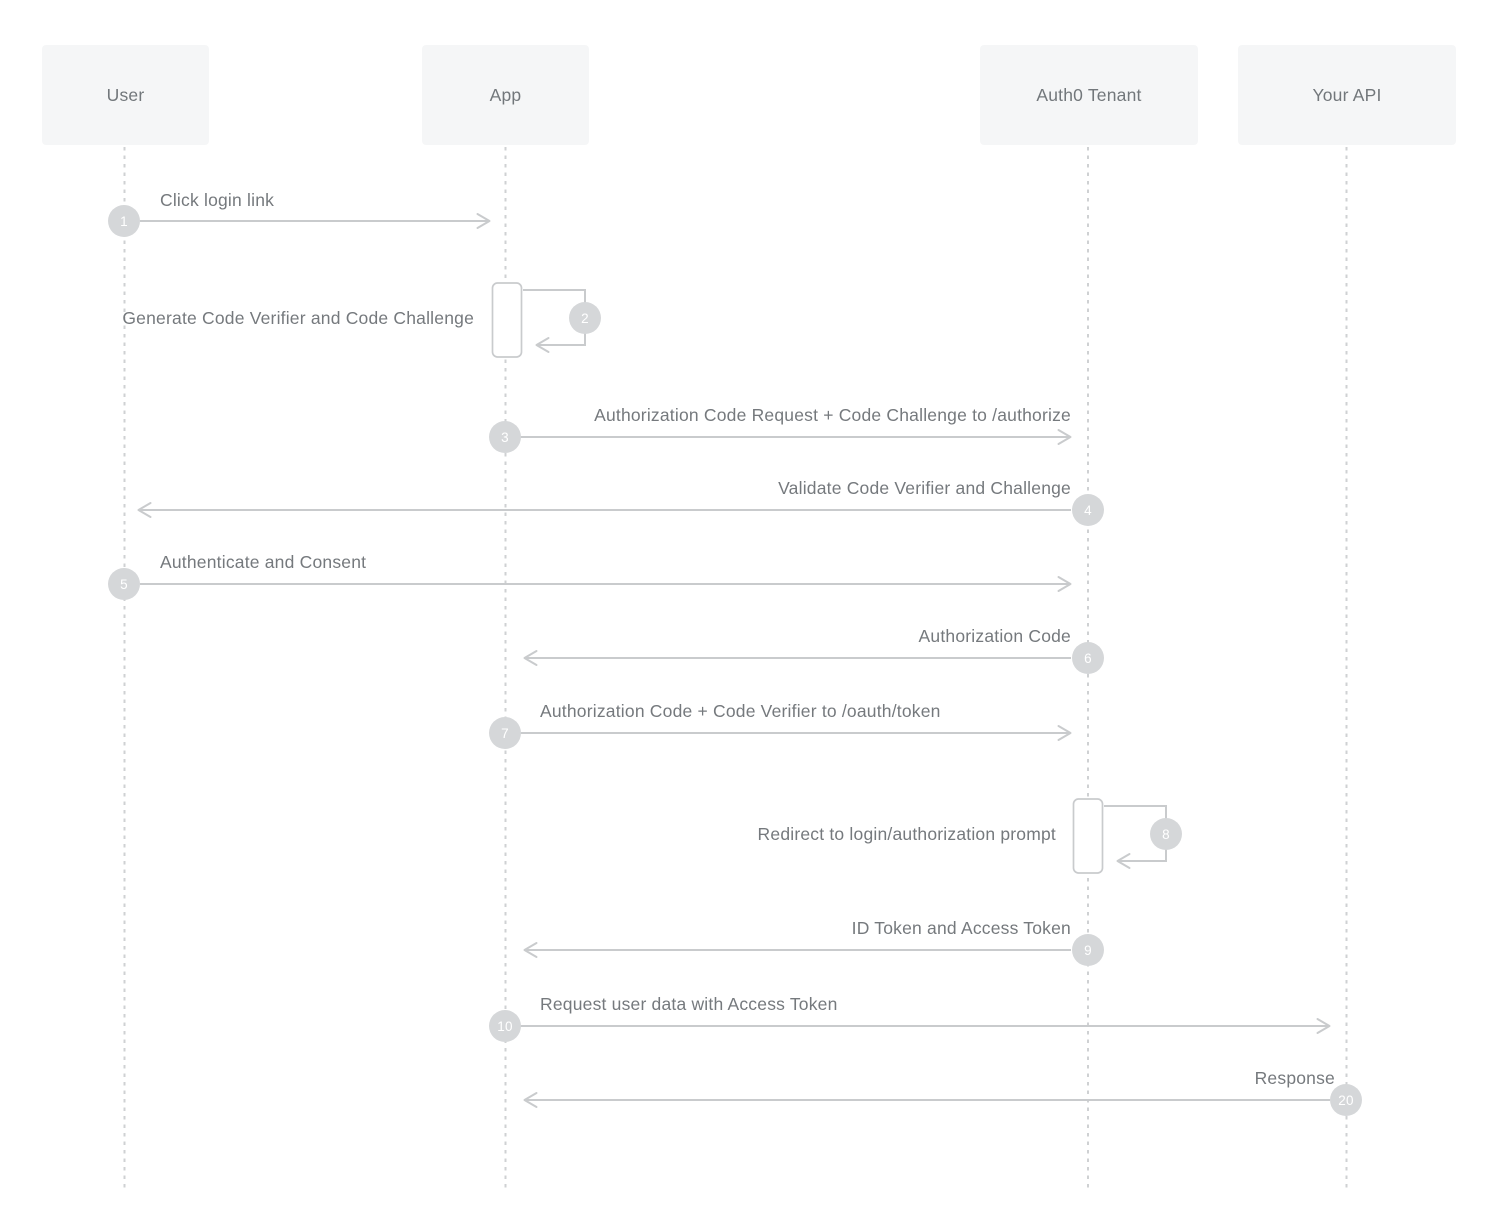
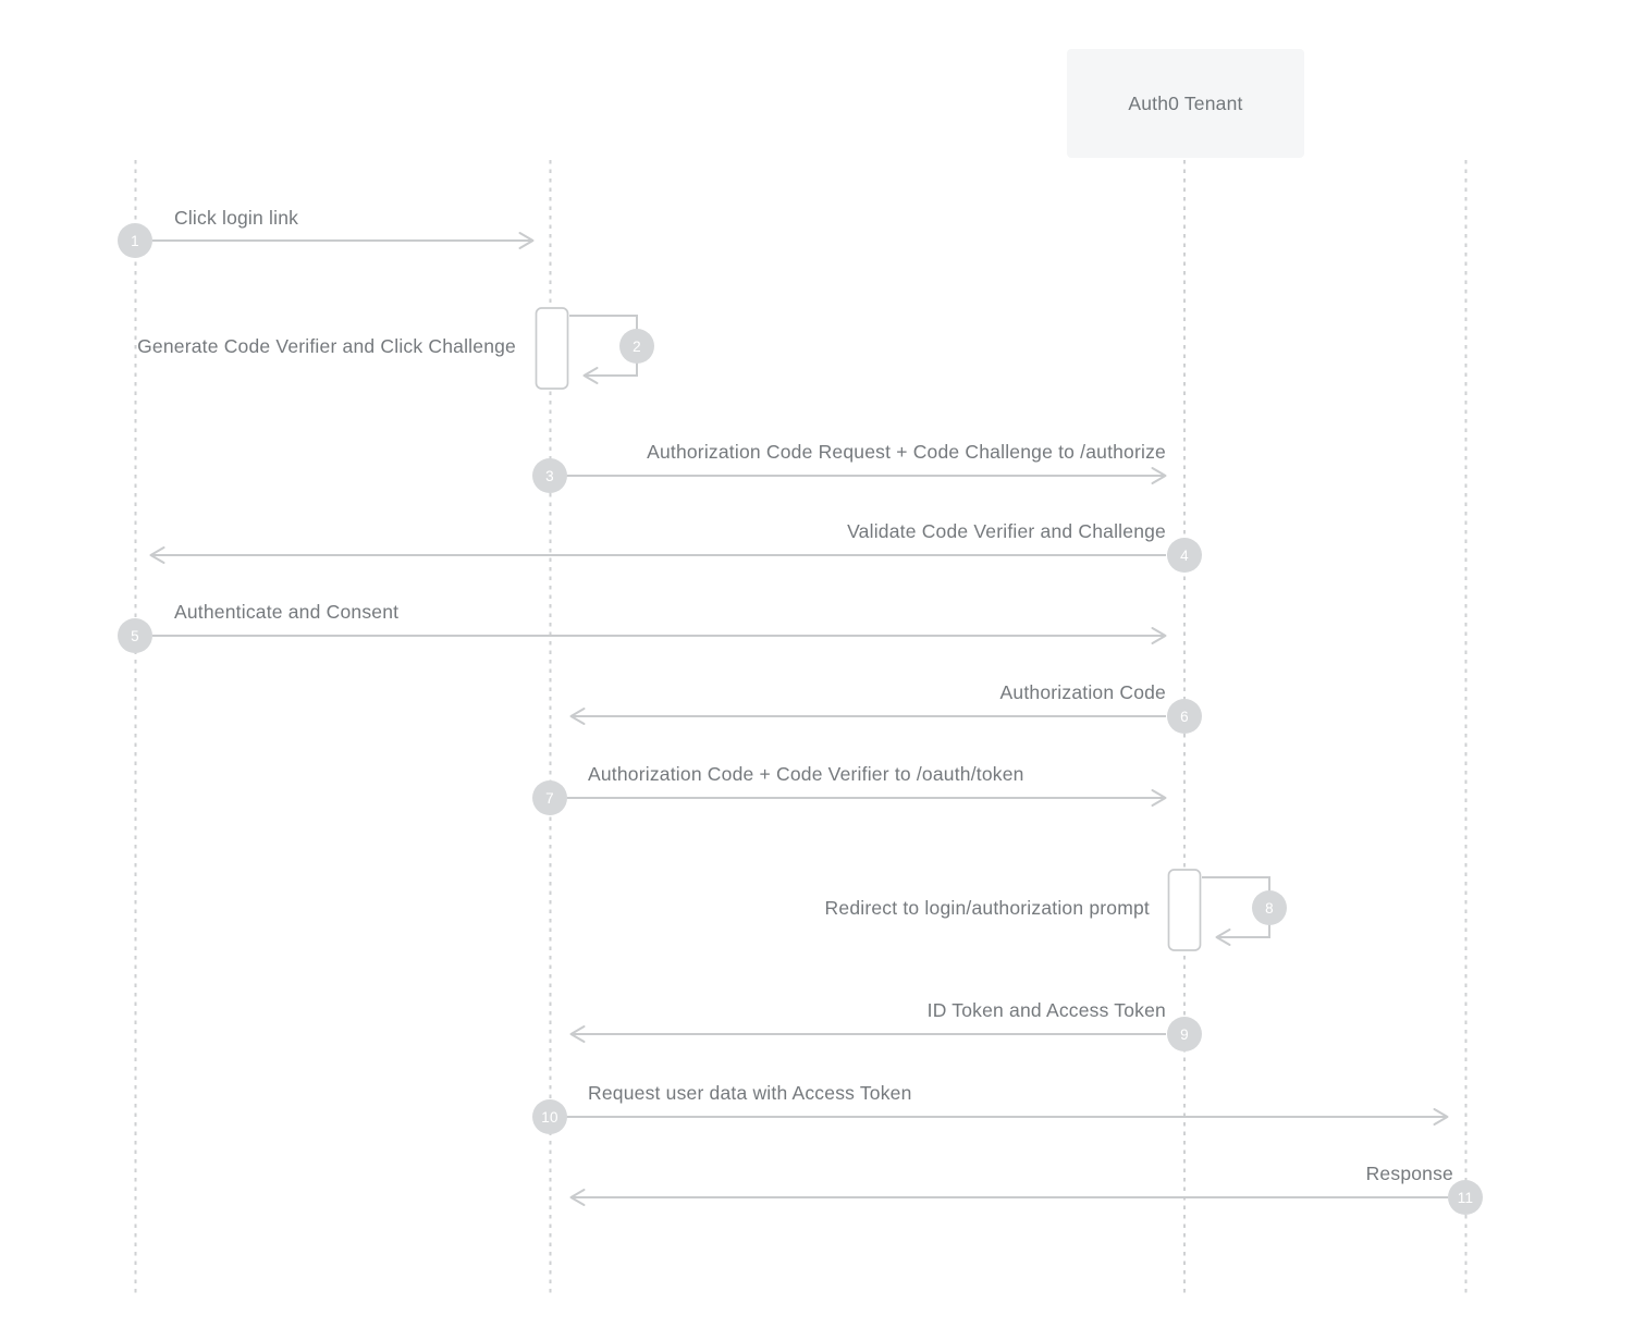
- User
- App
  Auth0 Tenant
- Your API
  Click login link
- Generate Code Verifier and Code Challenge
+ Generate Code Verifier and Click Challenge
  Authorization Code Request + Code Challenge to /authorize
  Validate Code Verifier and Challenge
  Authenticate and Consent
  Authorization Code
  Authorization Code + Code Verifier to /oauth/token
  Redirect to login/authorization prompt
  ID Token and Access Token
  Request user data with Access Token
  Response
  1
  2
  3
  4
  5
  6
  7
  8
  9
  10
- 20
+ 11
